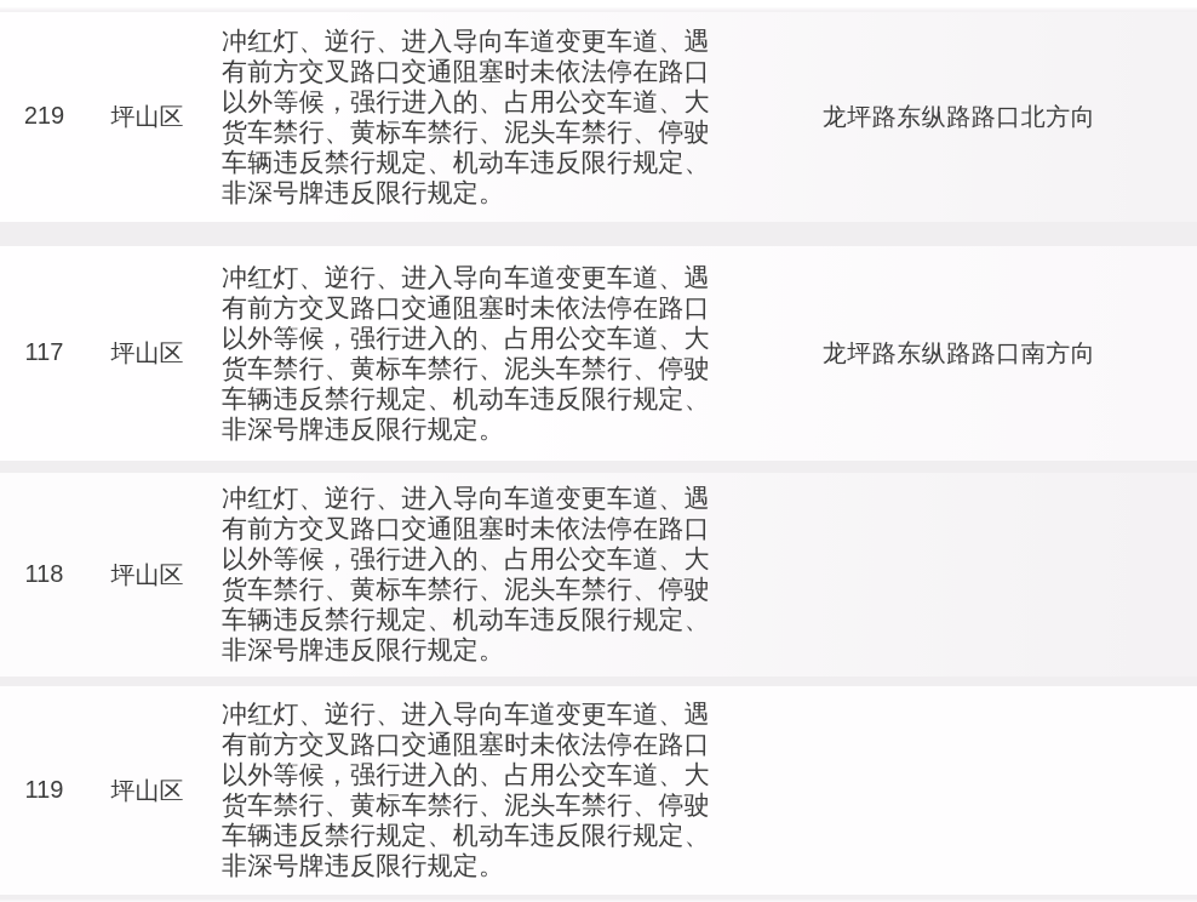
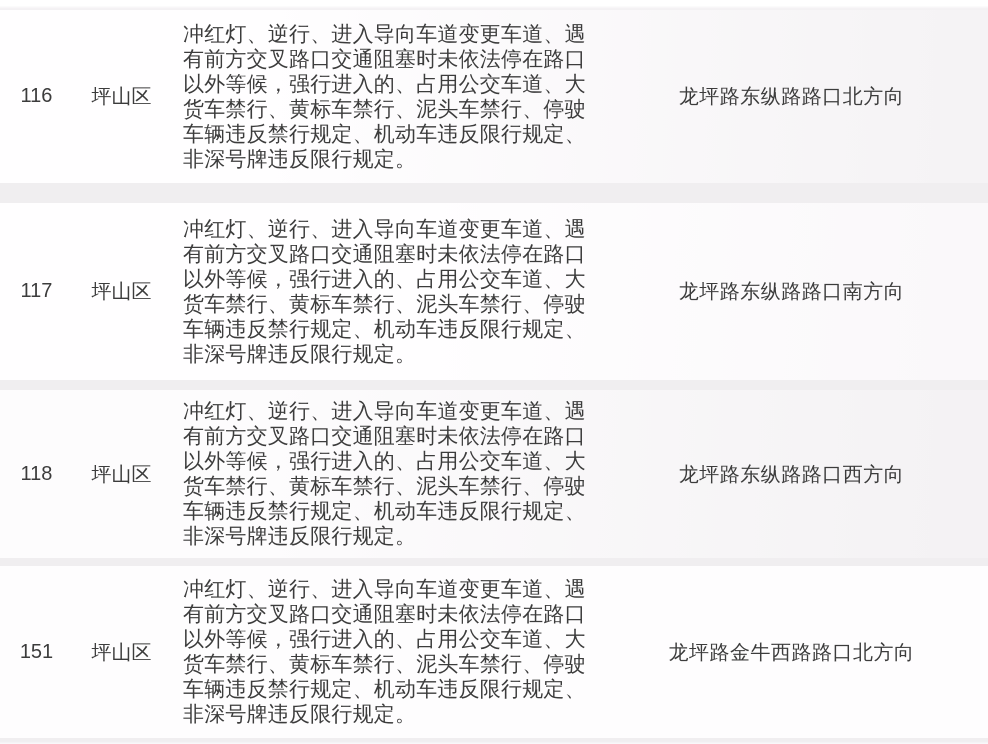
- 219
+ 116
  坪山区
  冲红灯、逆行、进入导向车道变更车道、遇
  有前方交叉路口交通阻塞时未依法停在路口
  以外等候，强行进入的、占用公交车道、大
  货车禁行、黄标车禁行、泥头车禁行、停驶
  车辆违反禁行规定、机动车违反限行规定、
  非深号牌违反限行规定。
  龙坪路东纵路路口北方向
  117
  坪山区
  冲红灯、逆行、进入导向车道变更车道、遇
  有前方交叉路口交通阻塞时未依法停在路口
  以外等候，强行进入的、占用公交车道、大
  货车禁行、黄标车禁行、泥头车禁行、停驶
  车辆违反禁行规定、机动车违反限行规定、
  非深号牌违反限行规定。
  龙坪路东纵路路口南方向
  118
  坪山区
  冲红灯、逆行、进入导向车道变更车道、遇
  有前方交叉路口交通阻塞时未依法停在路口
  以外等候，强行进入的、占用公交车道、大
  货车禁行、黄标车禁行、泥头车禁行、停驶
  车辆违反禁行规定、机动车违反限行规定、
  非深号牌违反限行规定。
+ 龙坪路东纵路路口西方向
- 119
+ 151
  坪山区
  冲红灯、逆行、进入导向车道变更车道、遇
  有前方交叉路口交通阻塞时未依法停在路口
  以外等候，强行进入的、占用公交车道、大
  货车禁行、黄标车禁行、泥头车禁行、停驶
  车辆违反禁行规定、机动车违反限行规定、
  非深号牌违反限行规定。
+ 龙坪路金牛西路路口北方向
